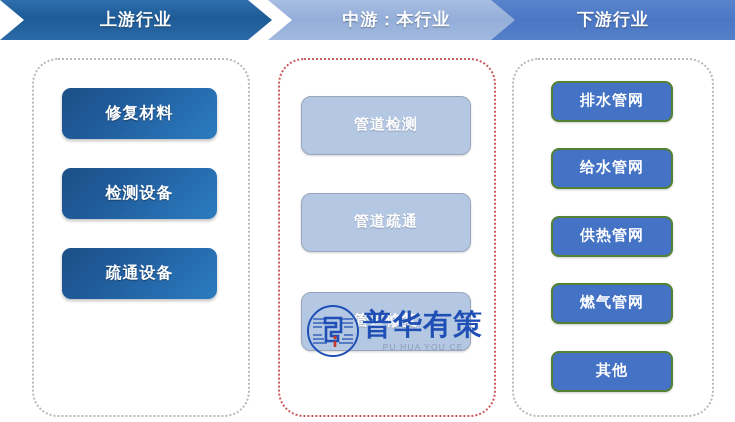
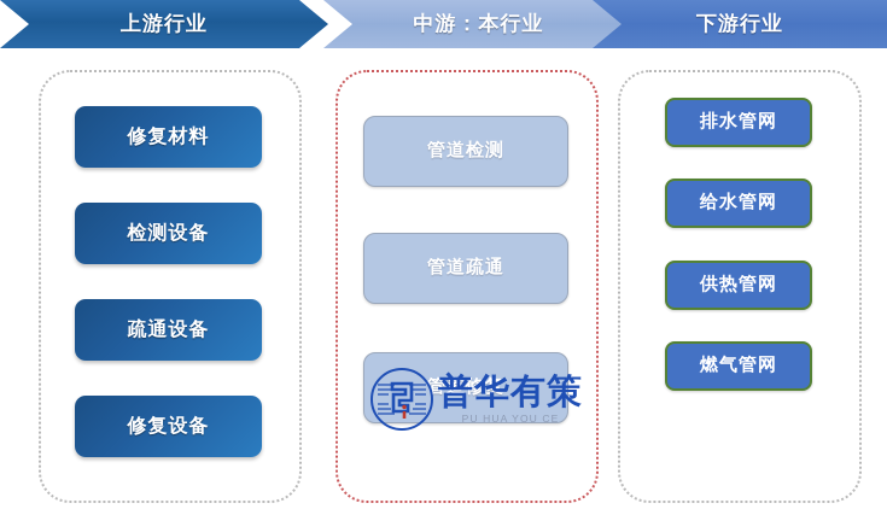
  上游行业
  中游：本行业
  下游行业
  修复材料
  检测设备
  疏通设备
+ 修复设备
  管道检测
  管道疏通
  管道修复
  排水管网
  给水管网
  供热管网
  燃气管网
- 其他
  普华有策
  PU HUA YOU CE
